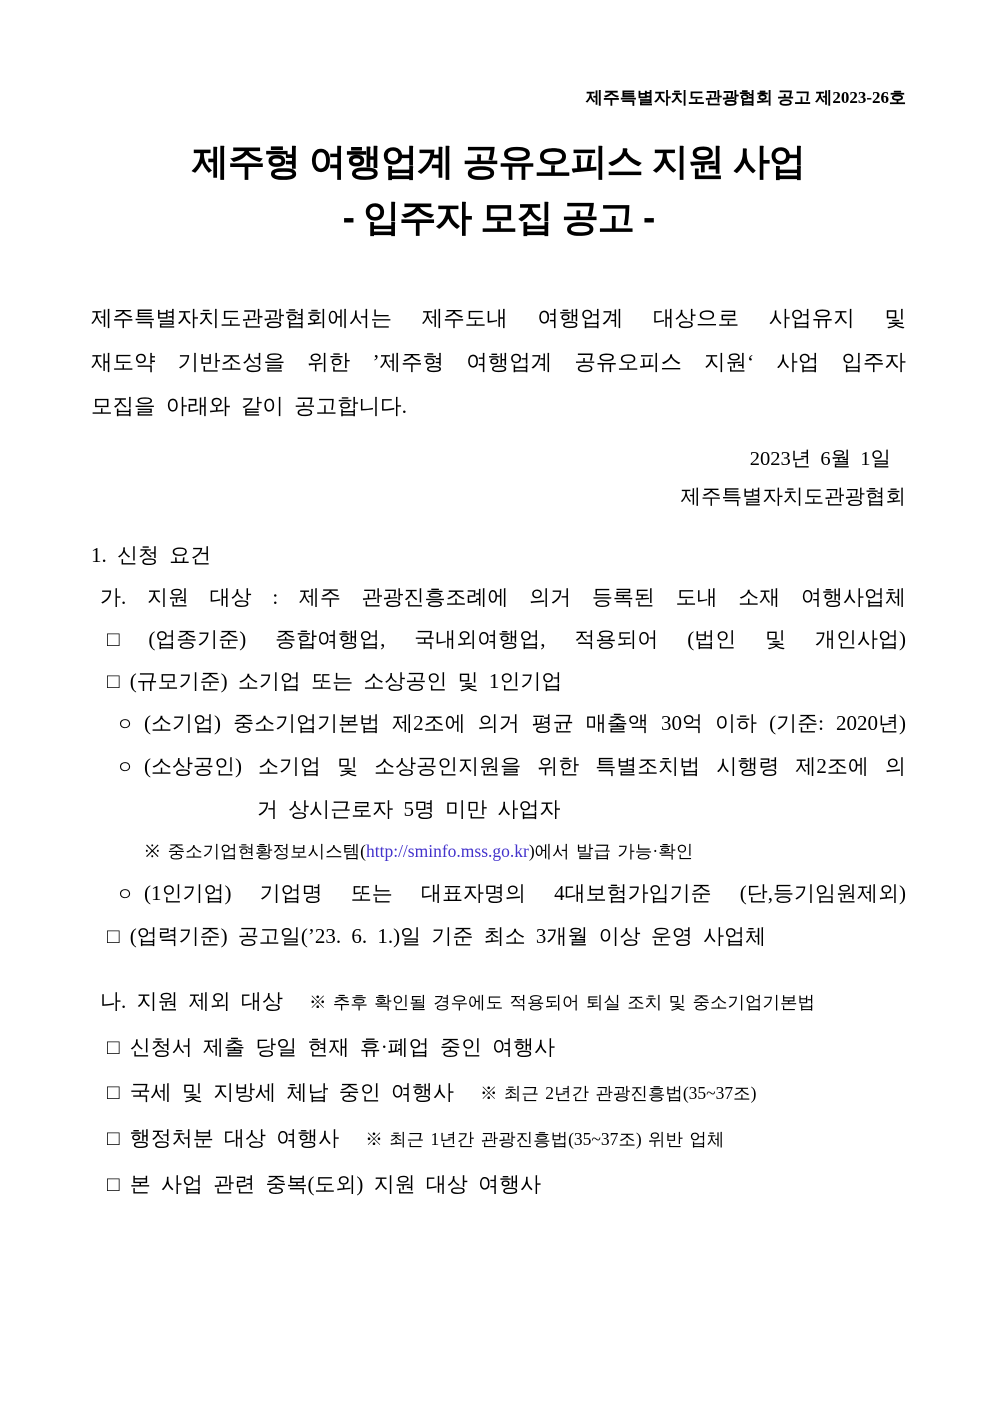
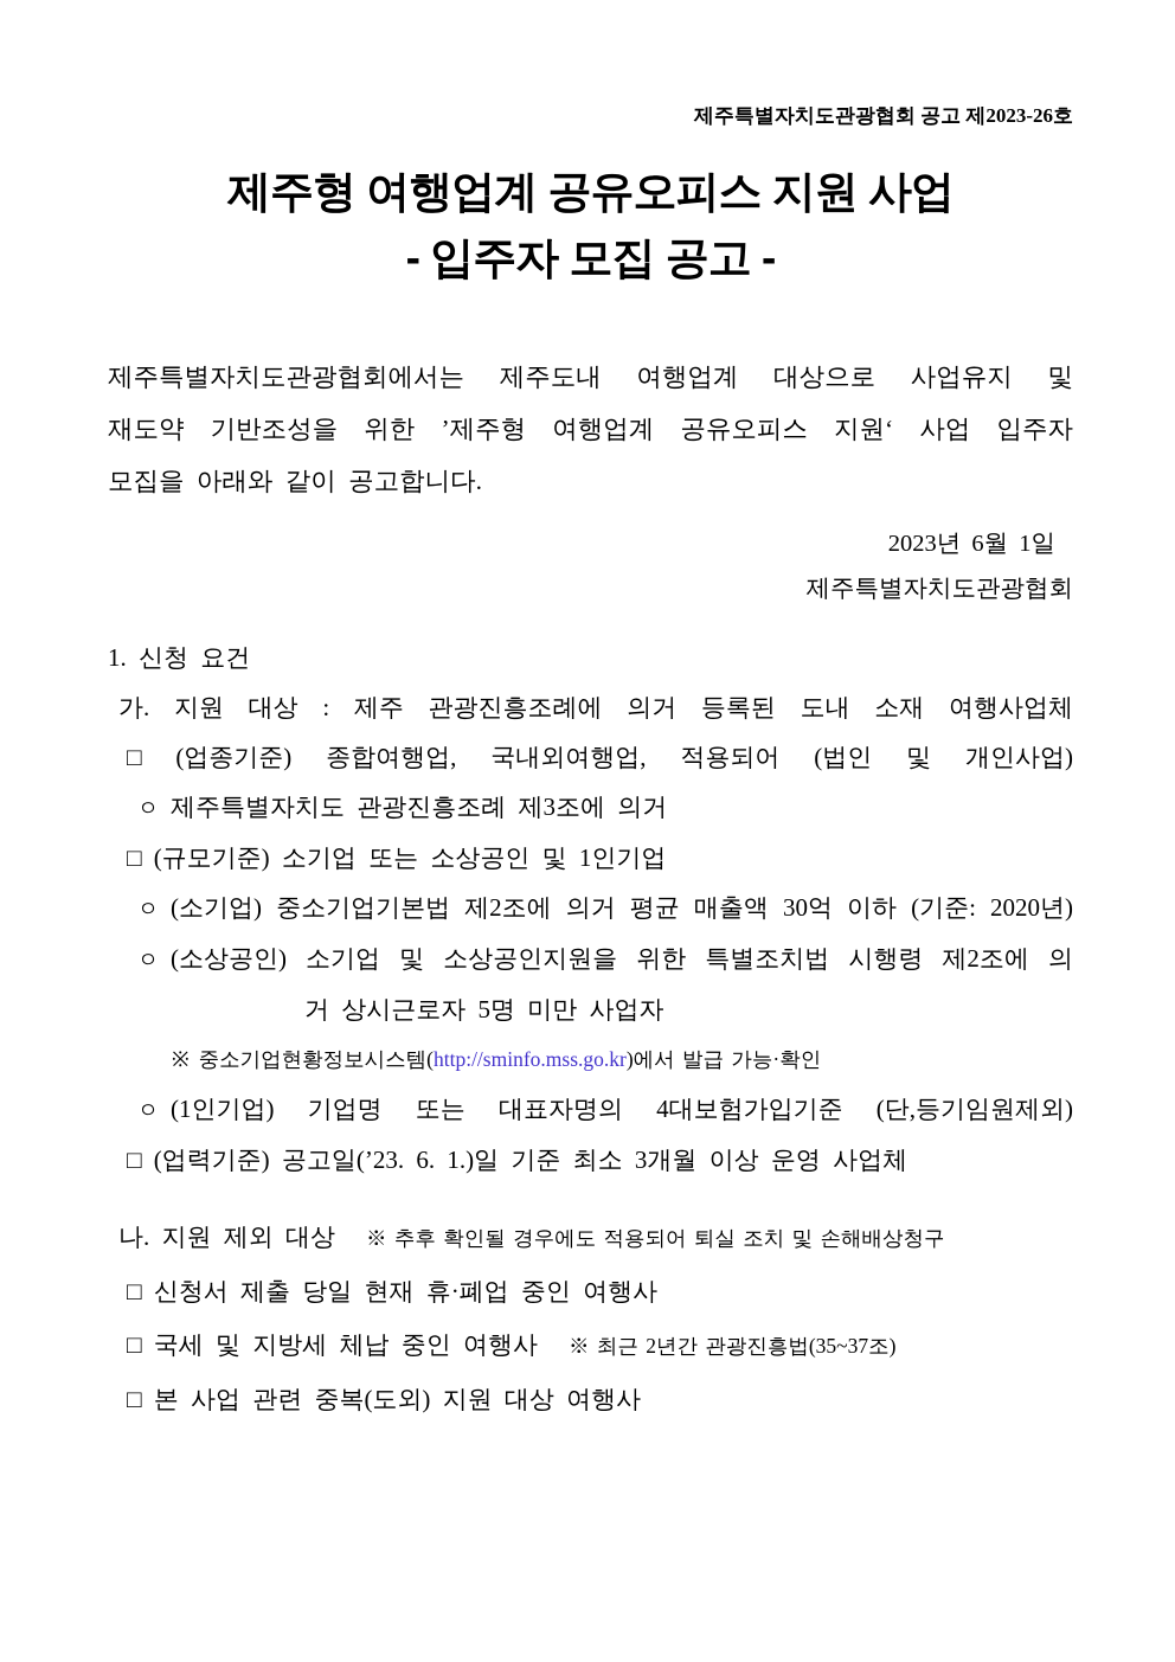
  제주특별자치도관광협회 공고 제2023-26호
  제주형 여행업계 공유오피스 지원 사업
  - 입주자 모집 공고 -
  제주특별자치도관광협회에서는 제주도내 여행업계 대상으로 사업유지 및
  재도약 기반조성을 위한 ’제주형 여행업계 공유오피스 지원‘ 사업 입주자
  모집을 아래와 같이 공고합니다.
  2023년 6월 1일
  제주특별자치도관광협회
  1. 신청 요건
  가. 지원 대상 : 제주 관광진흥조례에 의거 등록된 도내 소재 여행사업체
  □ (업종기준) 종합여행업, 국내외여행업, 적용되어 (법인 및 개인사업)
+ ㅇ 제주특별자치도 관광진흥조례 제3조에 의거
  □ (규모기준) 소기업 또는 소상공인 및 1인기업
  ㅇ (소기업) 중소기업기본법 제2조에 의거 평균 매출액 30억 이하 (기준: 2020년)
  ㅇ (소상공인) 소기업 및 소상공인지원을 위한 특별조치법 시행령 제2조에 의
  거 상시근로자 5명 미만 사업자
  ※ 중소기업현황정보시스템(http://sminfo.mss.go.kr)에서 발급 가능·확인
  ㅇ (1인기업) 기업명 또는 대표자명의 4대보험가입기준 (단,등기임원제외)
  □ (업력기준) 공고일(’23. 6. 1.)일 기준 최소 3개월 이상 운영 사업체
- 나. 지원 제외 대상 ※ 추후 확인될 경우에도 적용되어 퇴실 조치 및 중소기업기본법
+ 나. 지원 제외 대상 ※ 추후 확인될 경우에도 적용되어 퇴실 조치 및 손해배상청구
  □ 신청서 제출 당일 현재 휴·폐업 중인 여행사
  □ 국세 및 지방세 체납 중인 여행사 ※ 최근 2년간 관광진흥법(35~37조)
- □ 행정처분 대상 여행사 ※ 최근 1년간 관광진흥법(35~37조) 위반 업체
  □ 본 사업 관련 중복(도외) 지원 대상 여행사
